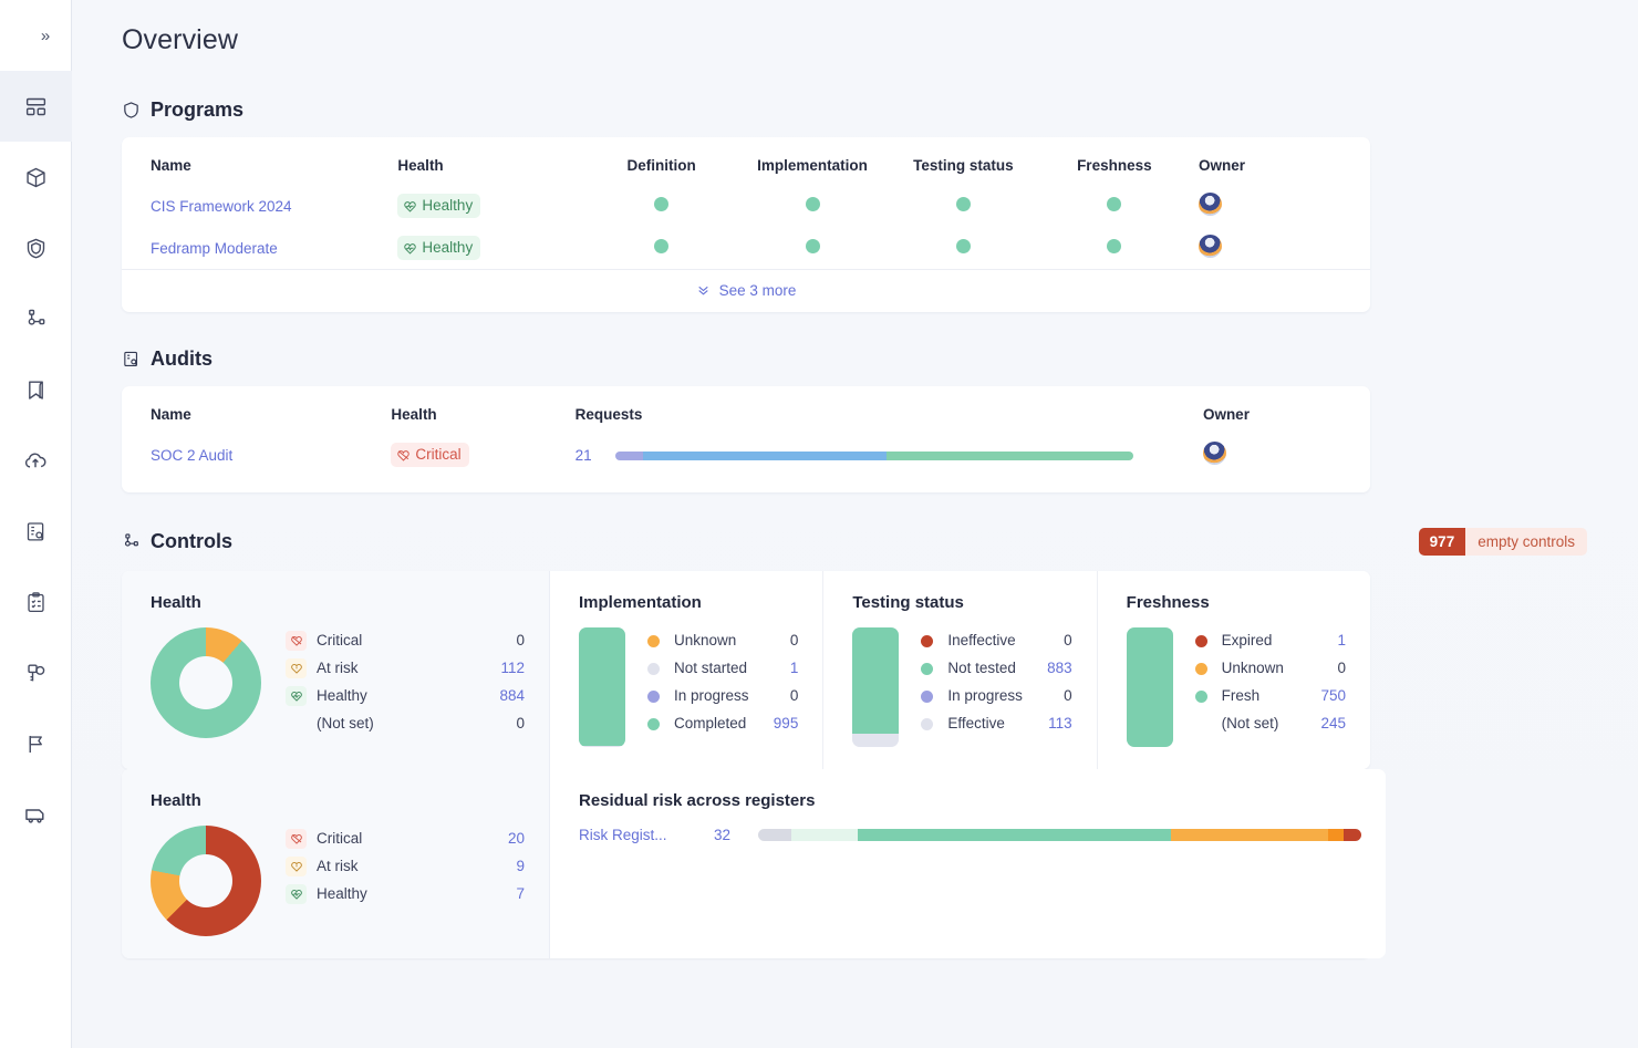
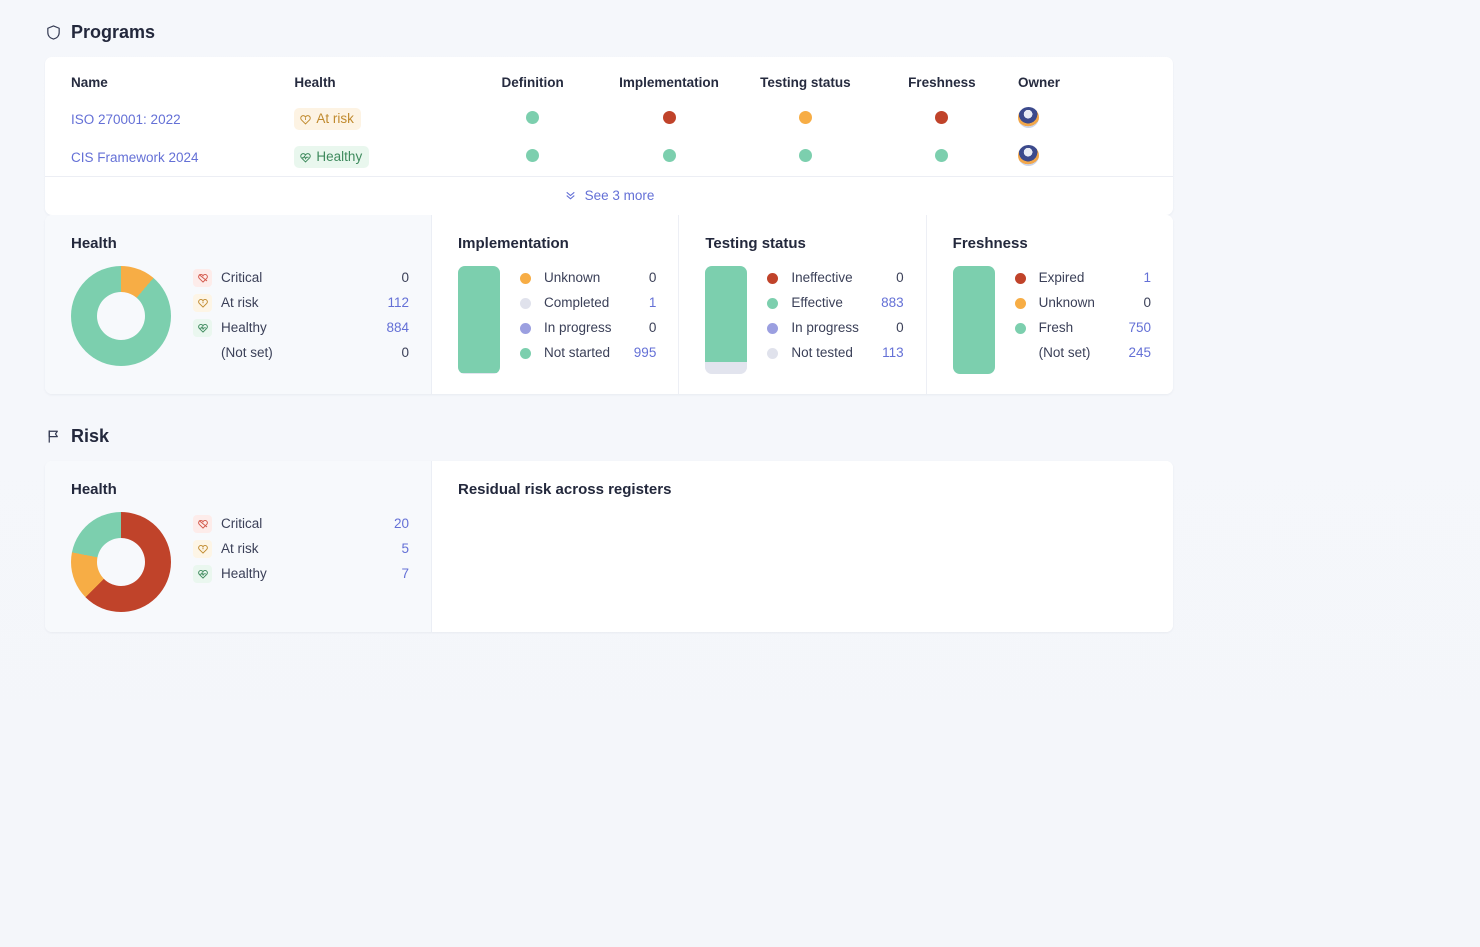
- »
- Overview
  Programs
  Name	Health	Definition	Implementation	Testing status	Freshness	Owner
+ ISO 270001: 2022	At risk
  CIS Framework 2024	Healthy
- Fedramp Moderate	Healthy
  See 3 more
- Audits
- Name	Health	Requests	Owner
- SOC 2 Audit	Critical	21
- Controls
- 977
- empty controls
  Health
  Critical
  0
  At risk
  112
  Healthy
  884
  (Not set)
  0
  Implementation
  Unknown
  0
- Not started
+ Completed
  1
  In progress
  0
- Completed
+ Not started
  995
  Testing status
  Ineffective
  0
- Not tested
+ Effective
  883
  In progress
  0
- Effective
+ Not tested
  113
  Freshness
  Expired
  1
  Unknown
  0
  Fresh
  750
  (Not set)
  245
+ Risk
  Health
  Critical
  20
  At risk
- 9
+ 5
  Healthy
  7
  Residual risk across registers
- Risk Regist...
- 32
